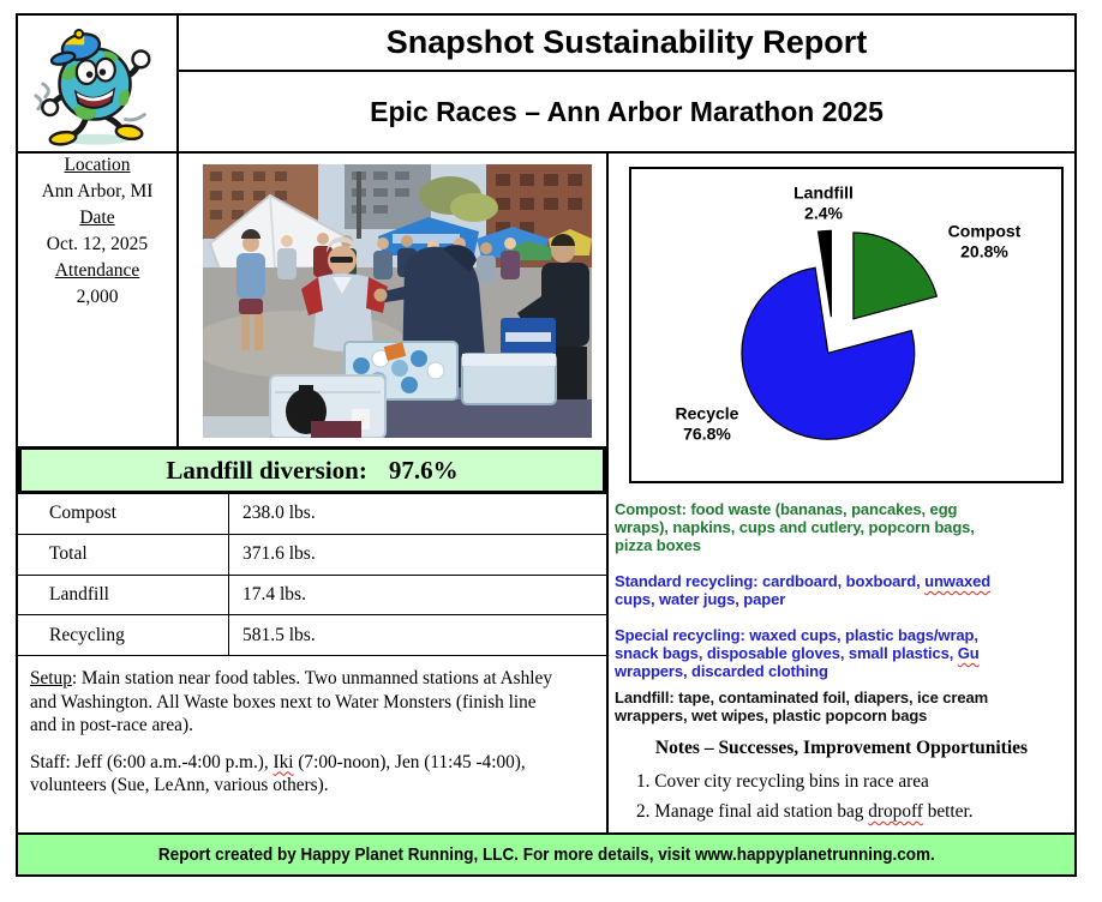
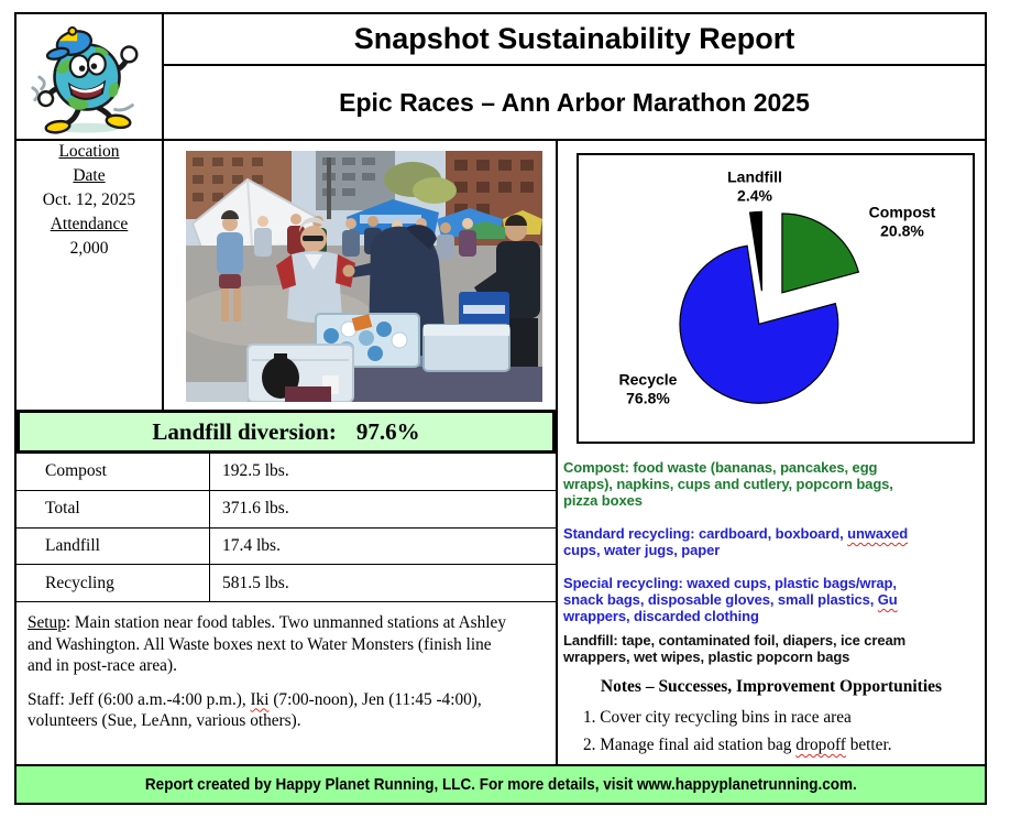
  Snapshot Sustainability Report
  Epic Races – Ann Arbor Marathon 2025
  Location
- Ann Arbor, MI
  Date
  Oct. 12, 2025
  Attendance
  2,000
  Landfill diversion:
  97.6%
  Compost
- 238.0 lbs.
+ 192.5 lbs.
  Total
  371.6 lbs.
  Landfill
  17.4 lbs.
  Recycling
  581.5 lbs.
  Setup: Main station near food tables. Two unmanned stations at Ashley
  and Washington. All Waste boxes next to Water Monsters (finish line
  and in post-race area).
  Staff: Jeff (6:00 a.m.-4:00 p.m.), Iki (7:00-noon), Jen (11:45 -4:00),
  volunteers (Sue, LeAnn, various others).
  Landfill
  2.4%
  Compost
  20.8%
  Recycle
  76.8%
  Compost: food waste (bananas, pancakes, egg
  wraps), napkins, cups and cutlery, popcorn bags,
  pizza boxes
  Standard recycling: cardboard, boxboard, unwaxed
  cups, water jugs, paper
  Special recycling: waxed cups, plastic bags/wrap,
  snack bags, disposable gloves, small plastics, Gu
  wrappers, discarded clothing
  Landfill: tape, contaminated foil, diapers, ice cream
  wrappers, wet wipes, plastic popcorn bags
  Notes – Successes, Improvement Opportunities
  1. Cover city recycling bins in race area
  2. Manage final aid station bag dropoff better.
  Report created by Happy Planet Running, LLC. For more details, visit www.happyplanetrunning.com.
